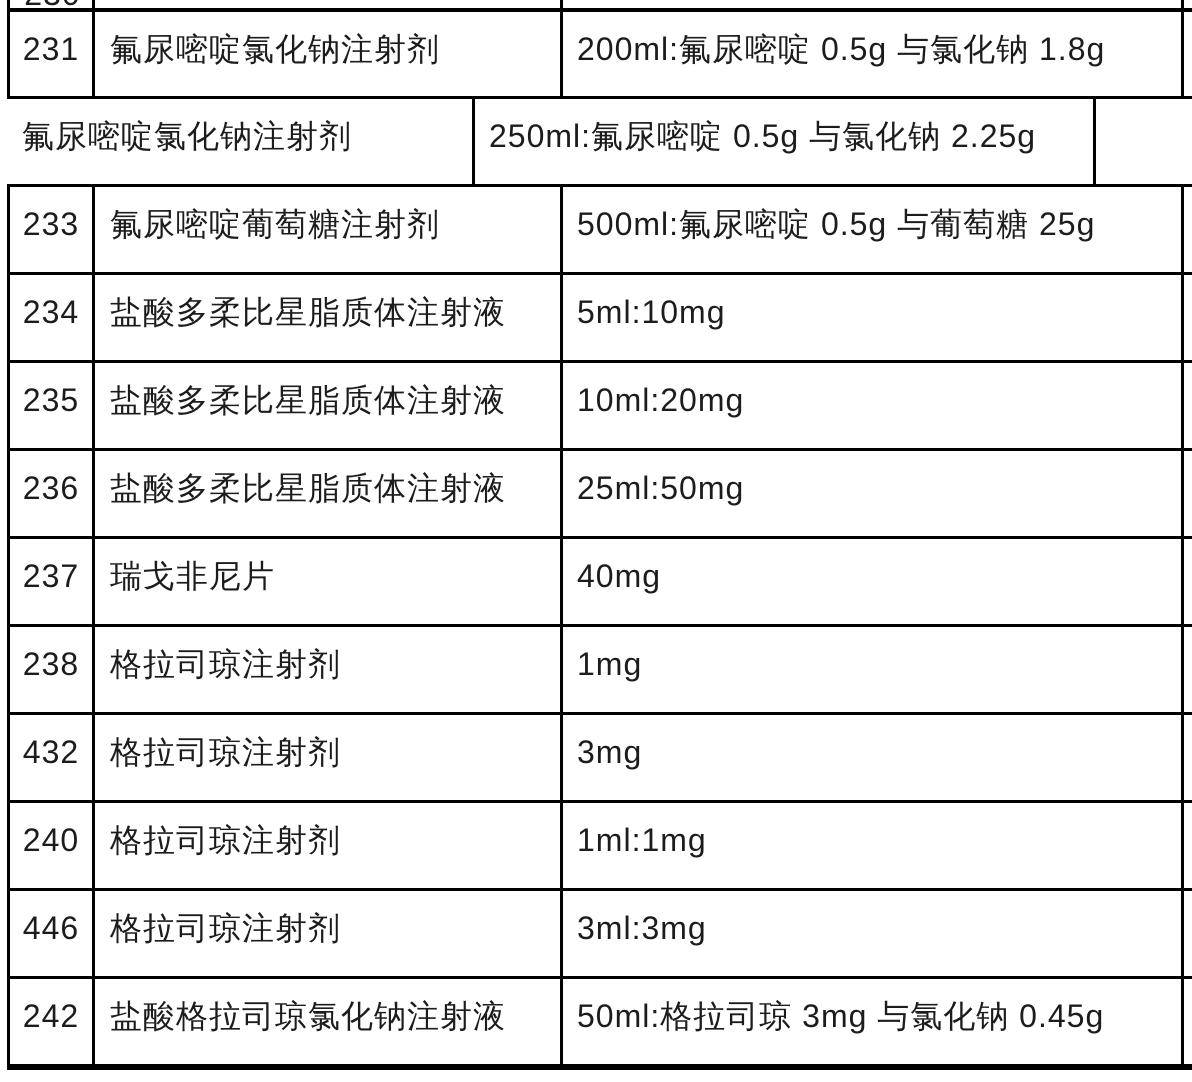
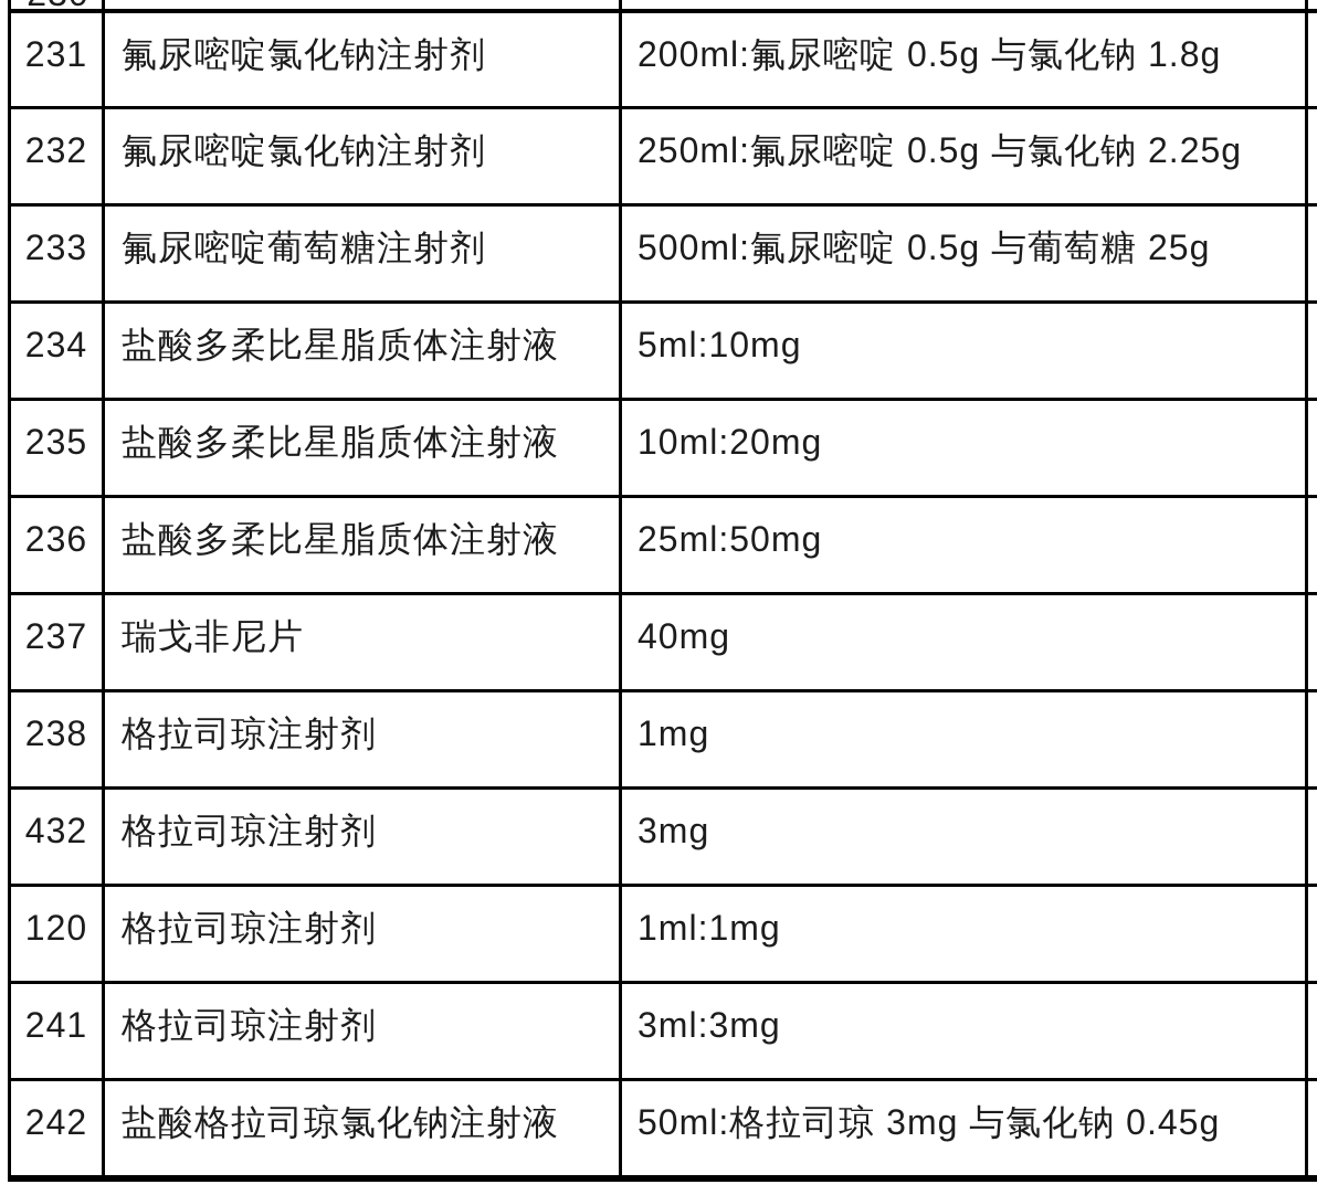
  231
  氟尿嘧啶氯化钠注射剂
  200ml:氟尿嘧啶 0.5g 与氯化钠 1.8g
+ 232
  氟尿嘧啶氯化钠注射剂
  250ml:氟尿嘧啶 0.5g 与氯化钠 2.25g
  233
  氟尿嘧啶葡萄糖注射剂
  500ml:氟尿嘧啶 0.5g 与葡萄糖 25g
  234
  盐酸多柔比星脂质体注射液
  5ml:10mg
  235
  盐酸多柔比星脂质体注射液
  10ml:20mg
  236
  盐酸多柔比星脂质体注射液
  25ml:50mg
  237
  瑞戈非尼片
  40mg
  238
  格拉司琼注射剂
  1mg
  432
  格拉司琼注射剂
  3mg
- 240
+ 120
  格拉司琼注射剂
  1ml:1mg
- 446
+ 241
  格拉司琼注射剂
  3ml:3mg
  242
  盐酸格拉司琼氯化钠注射液
  50ml:格拉司琼 3mg 与氯化钠 0.45g
